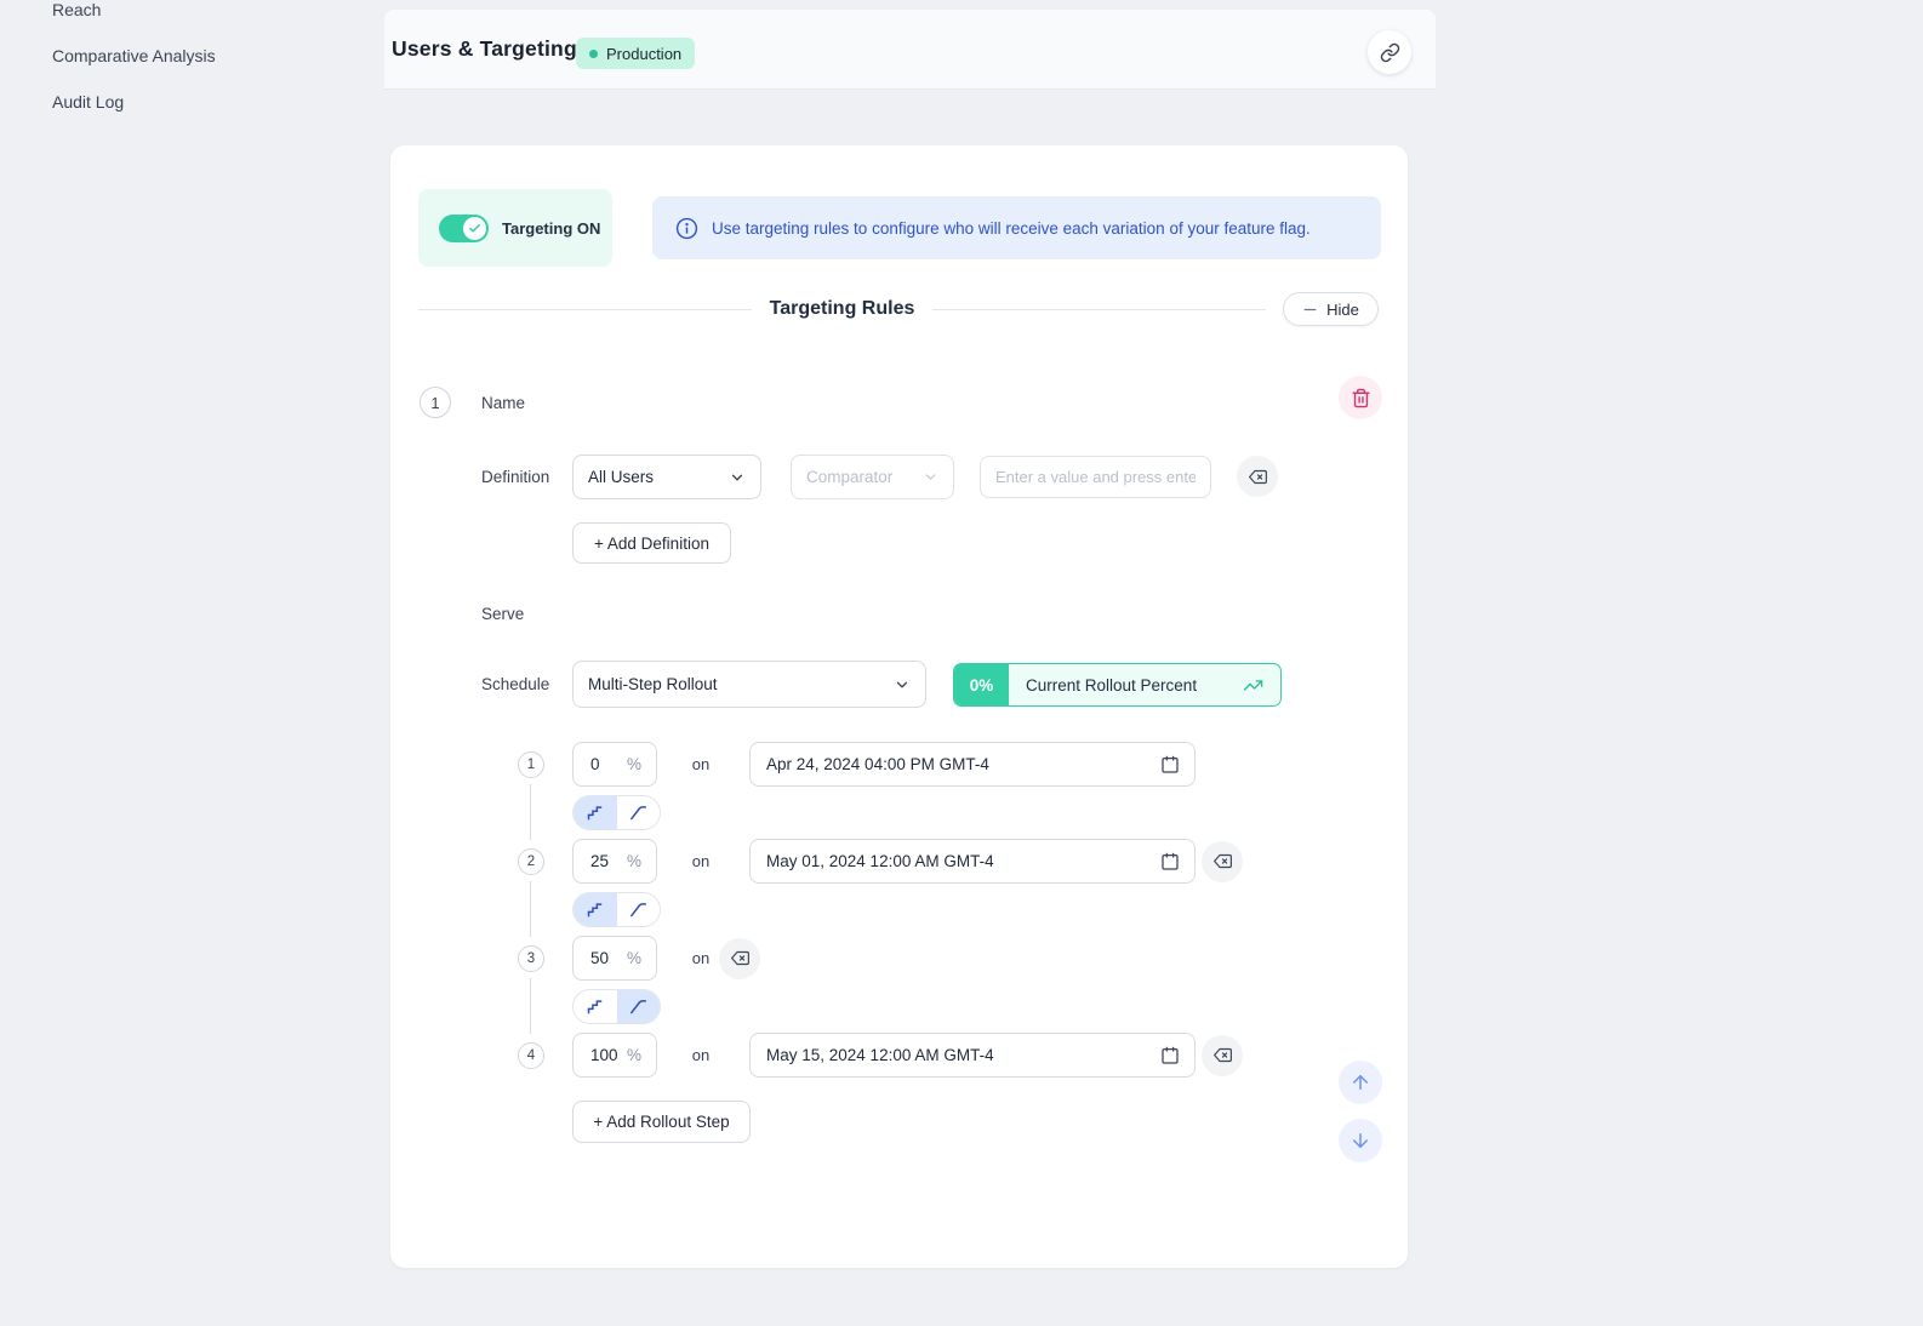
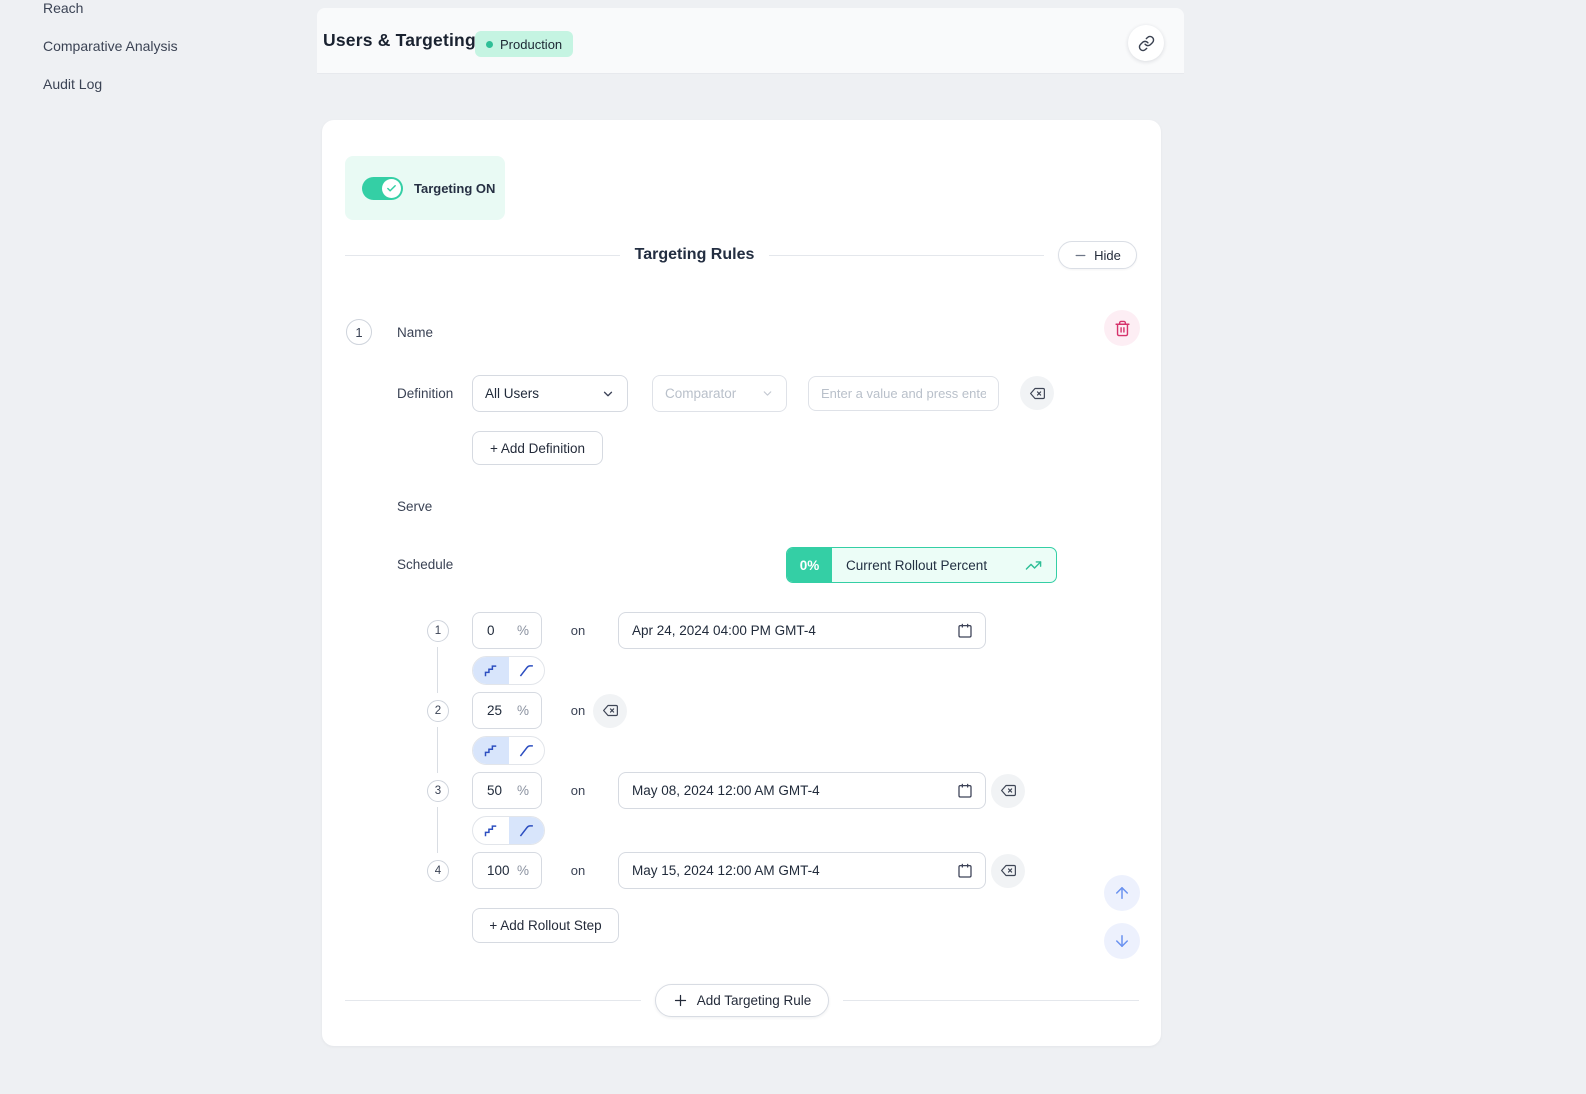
  Reach
  Comparative Analysis
  Audit Log
  Users & Targeting
  Production
  Targeting ON
- Use targeting rules to configure who will receive each variation of your feature flag.
  Targeting Rules
  Hide
  1
  Name
  Definition
  All Users
  Comparator
  Enter a value and press ente
  + Add Definition
  Serve
  Schedule
- Multi-Step Rollout
  0%
  Current Rollout Percent
  1
  0
  %
  on
  Apr 24, 2024 04:00 PM GMT-4
  2
  25
  %
  on
- May 01, 2024 12:00 AM GMT-4
  3
  50
  %
  on
+ May 08, 2024 12:00 AM GMT-4
  4
  100
  %
  on
  May 15, 2024 12:00 AM GMT-4
  + Add Rollout Step
+ Add Targeting Rule
